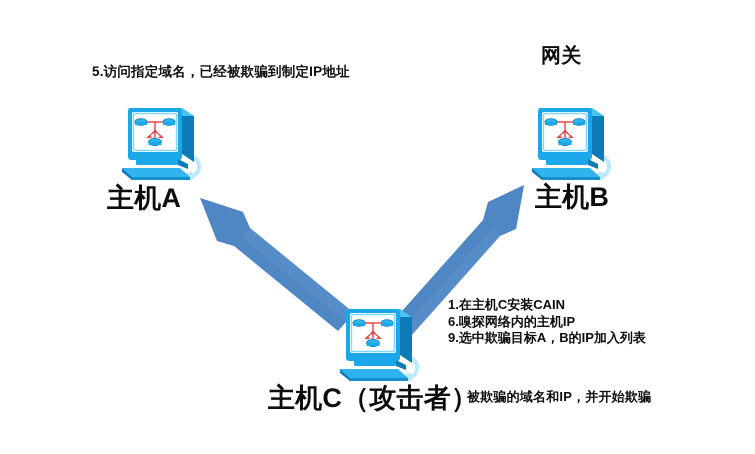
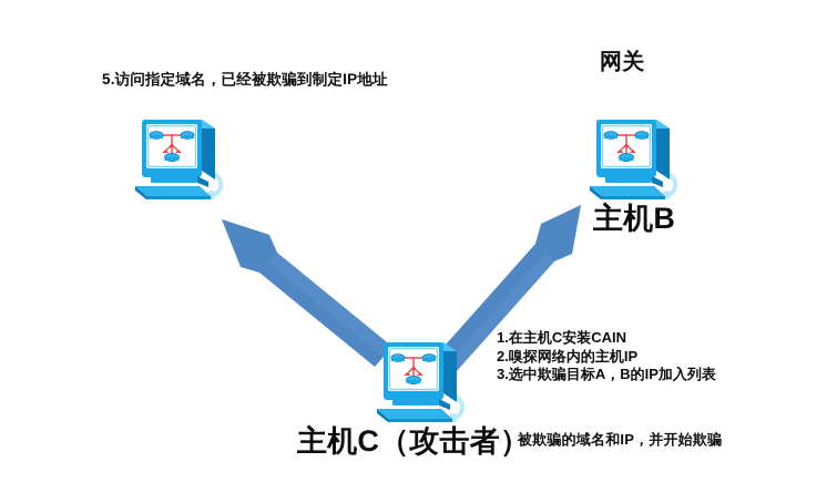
  5.访问指定域名，已经被欺骗到制定IP地址
  网关
- 主机A
  主机B
  主机C（攻击者）
  1.在主机C安装CAIN
- 6.嗅探网络内的主机IP
+ 2.嗅探网络内的主机IP
- 9.选中欺骗目标A，B的IP加入列表
+ 3.选中欺骗目标A，B的IP加入列表
  被欺骗的域名和IP，并开始欺骗
